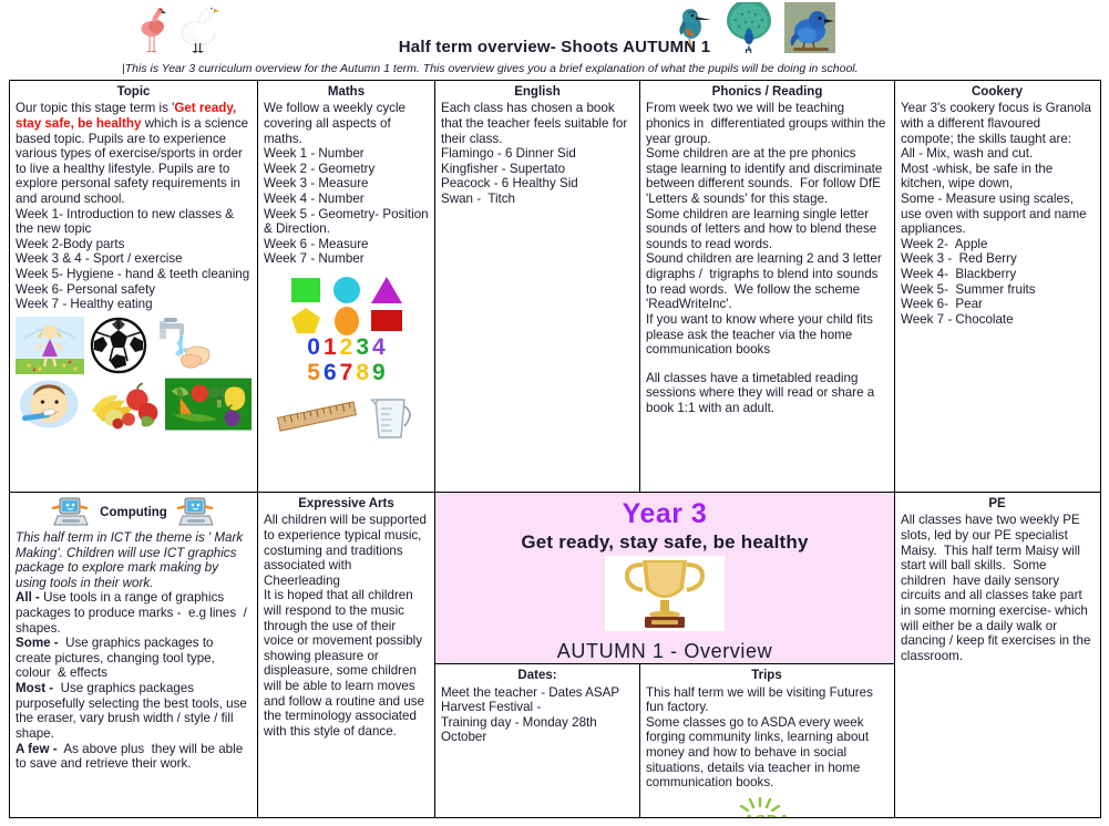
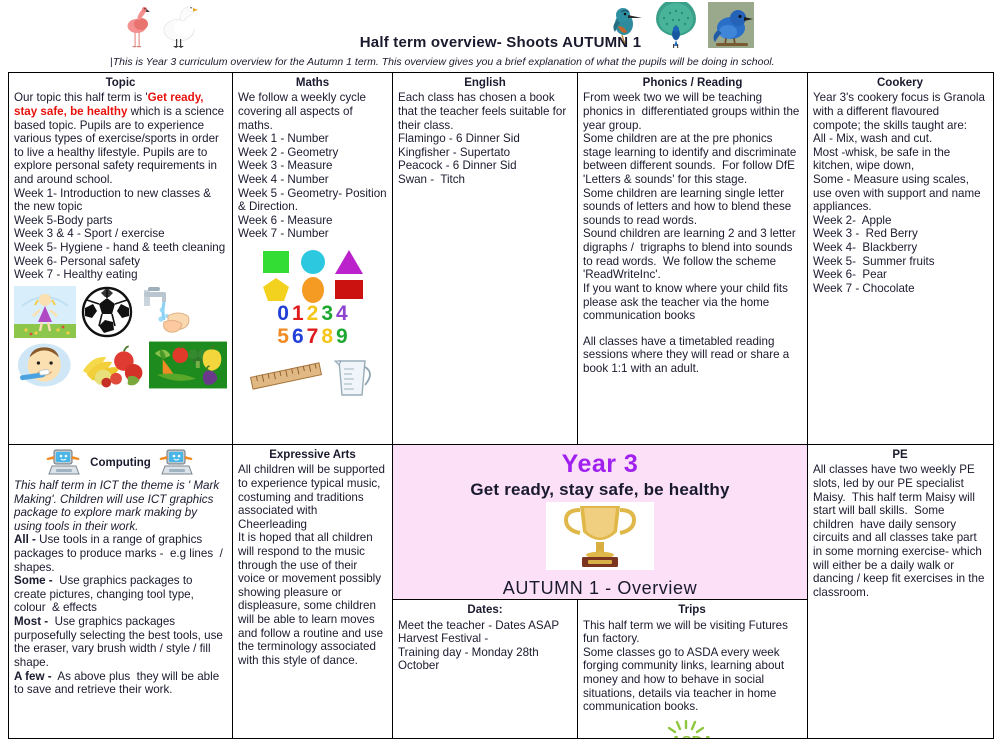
  Half term overview- Shoots AUTUMN 1
  |This is Year 3 curriculum overview for the Autumn 1 term. This overview gives you a brief explanation of what the pupils will be doing in school.
  Topic
- Our topic this stage term is 'Get ready, stay safe, be healthy which is a science based topic. Pupils are to experience various types of exercise/sports in order to live a healthy lifestyle. Pupils are to explore personal safety requirements in and around school.
+ Our topic this half term is 'Get ready, stay safe, be healthy which is a science based topic. Pupils are to experience various types of exercise/sports in order to live a healthy lifestyle. Pupils are to explore personal safety requirements in and around school.
  Week 1- Introduction to new classes & the new topic
- Week 2-Body parts
+ Week 5-Body parts
  Week 3 & 4 - Sport / exercise
  Week 5- Hygiene - hand & teeth cleaning
  Week 6- Personal safety
  Week 7 - Healthy eating
  Maths
  We follow a weekly cycle covering all aspects of maths.
  Week 1 - Number
  Week 2 - Geometry
  Week 3 - Measure
  Week 4 - Number
  Week 5 - Geometry- Position & Direction.
  Week 6 - Measure
  Week 7 - Number
  0
  1
  2
  3
  4
  5
  6
  7
  8
  9
  English
  Each class has chosen a book that the teacher feels suitable for their class.
  Flamingo - 6 Dinner Sid
  Kingfisher - Supertato
- Peacock - 6 Healthy Sid
+ Peacock - 6 Dinner Sid
  Swan - Titch
  Phonics / Reading
  From week two we will be teaching phonics in differentiated groups within the year group.
  Some children are at the pre phonics stage learning to identify and discriminate between different sounds. For follow DfE 'Letters & sounds' for this stage.
  Some children are learning single letter sounds of letters and how to blend these sounds to read words.
  Sound children are learning 2 and 3 letter digraphs / trigraphs to blend into sounds to read words. We follow the scheme 'ReadWriteInc'.
  If you want to know where your child fits please ask the teacher via the home communication books
  All classes have a timetabled reading sessions where they will read or share a book 1:1 with an adult.
  Cookery
  Year 3's cookery focus is Granola with a different flavoured compote; the skills taught are:
  All - Mix, wash and cut.
  Most -whisk, be safe in the kitchen, wipe down,
  Some - Measure using scales, use oven with support and name appliances.
  Week 2- Apple
  Week 3 - Red Berry
  Week 4- Blackberry
  Week 5- Summer fruits
  Week 6- Pear
  Week 7 - Chocolate
  Computing
  This half term in ICT the theme is ' Mark Making'. Children will use ICT graphics package to explore mark making by using tools in their work.
  All - Use tools in a range of graphics packages to produce marks - e.g lines / shapes.
  Some - Use graphics packages to create pictures, changing tool type, colour & effects
  Most - Use graphics packages purposefully selecting the best tools, use the eraser, vary brush width / style / fill shape.
  A few - As above plus they will be able to save and retrieve their work.
  Expressive Arts
  All children will be supported to experience typical music, costuming and traditions associated with Cheerleading
  It is hoped that all children will respond to the music through the use of their voice or movement possibly showing pleasure or displeasure, some children will be able to learn moves and follow a routine and use the terminology associated with this style of dance.
  Year 3
  Get ready, stay safe, be healthy
  AUTUMN 1 - Overview
  Dates:
  Meet the teacher - Dates ASAP
  Harvest Festival -
  Training day - Monday 28th October
  Trips
  This half term we will be visiting Futures fun factory.
  Some classes go to ASDA every week forging community links, learning about money and how to behave in social situations, details via teacher in home communication books.
  PE
  All classes have two weekly PE slots, led by our PE specialist Maisy. This half term Maisy will start will ball skills. Some children have daily sensory circuits and all classes take part in some morning exercise- which will either be a daily walk or dancing / keep fit exercises in the classroom.
